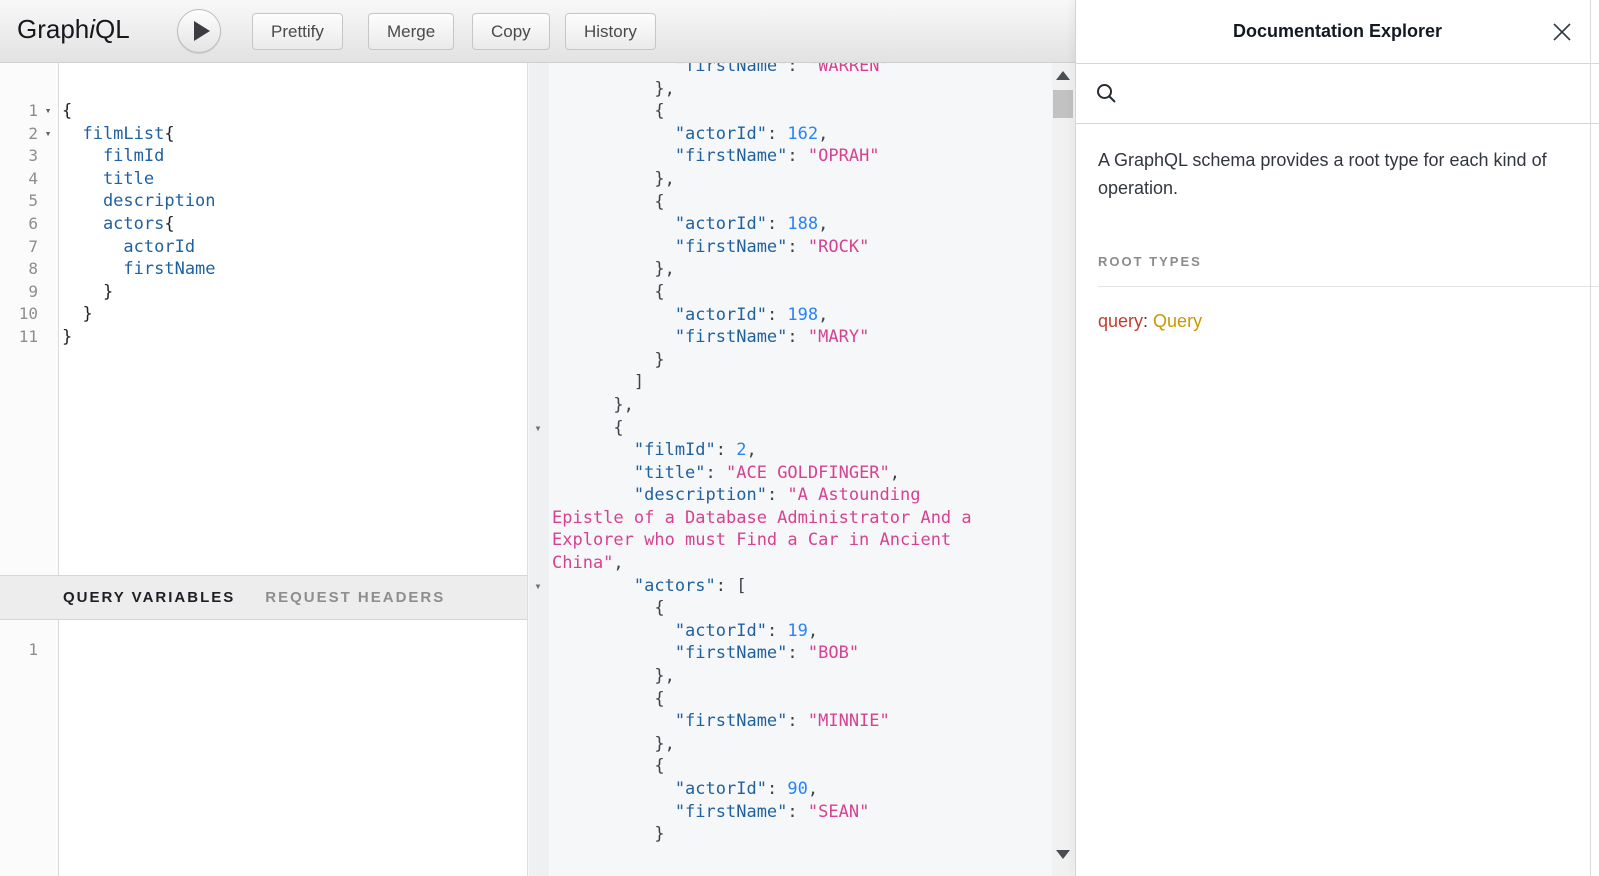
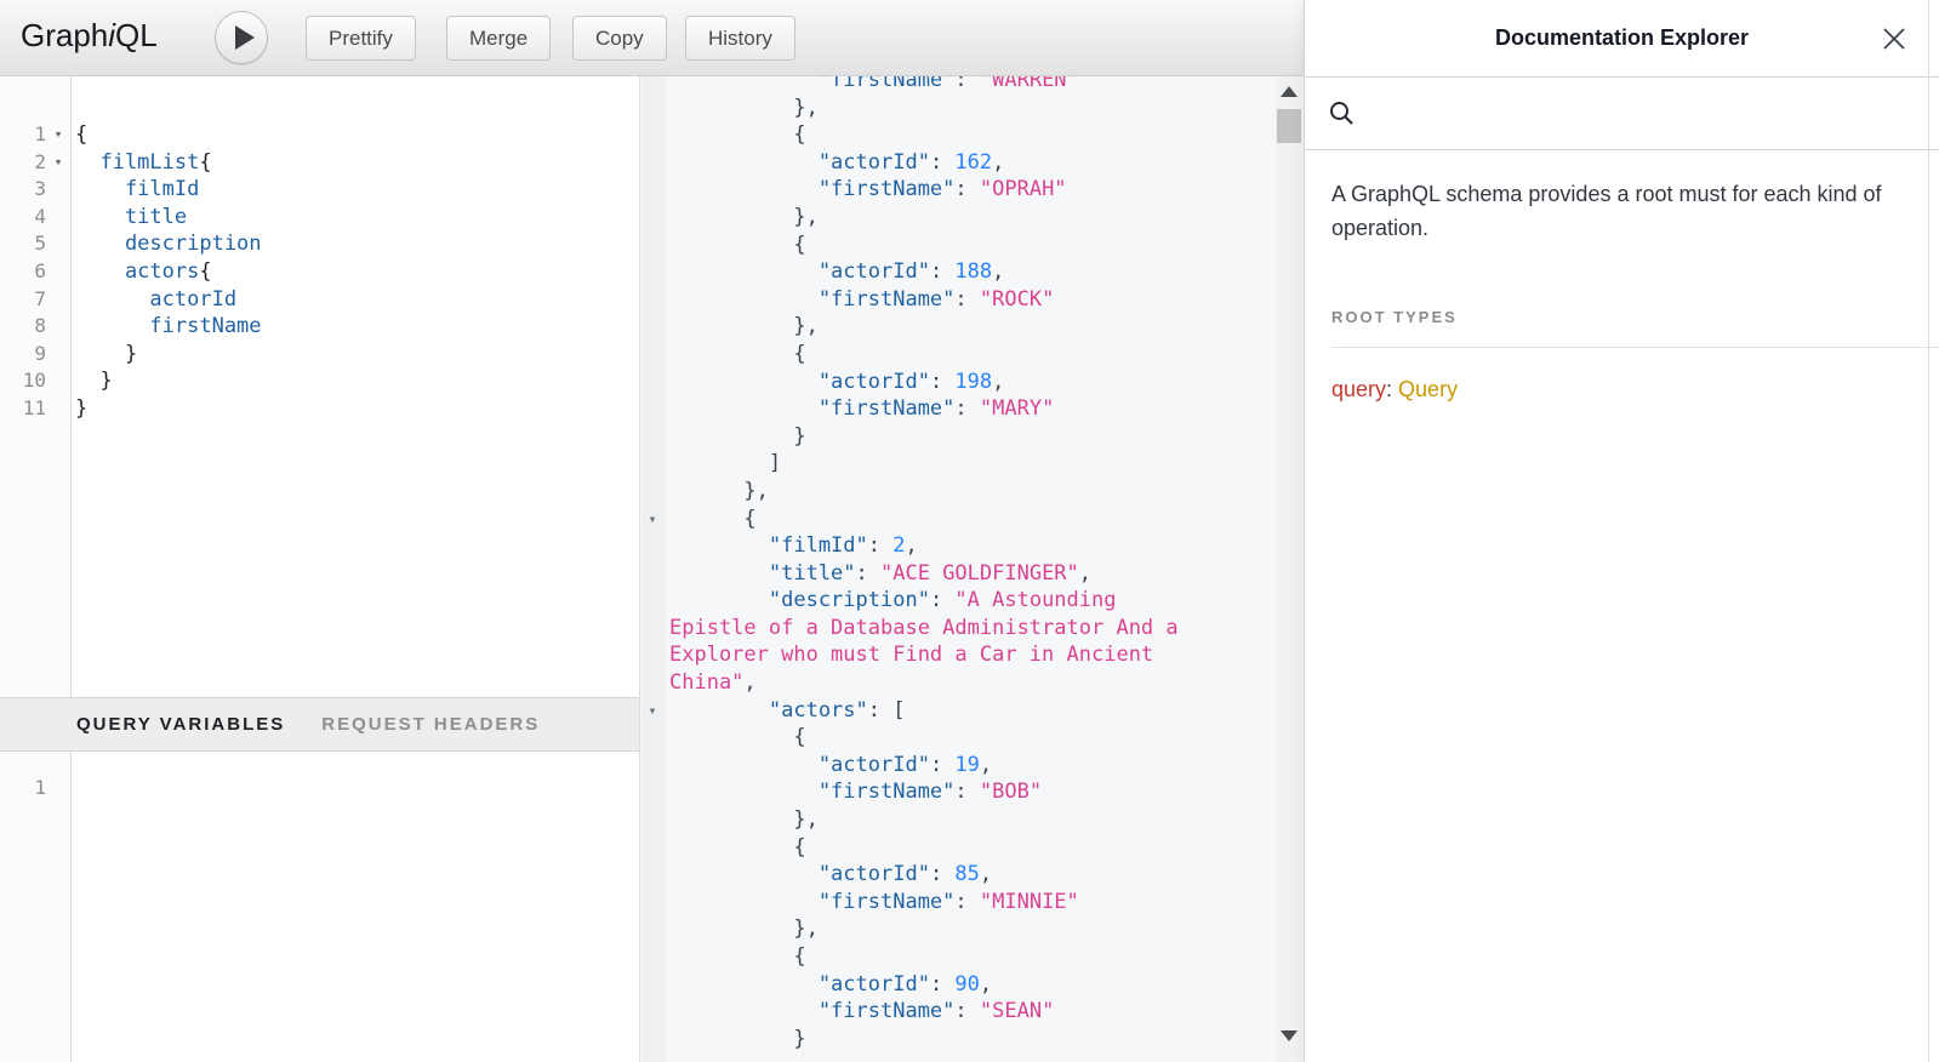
  GraphiQL
  Prettify
  Merge
  Copy
  History
  1
  ▾
  {
  2
  ▾
  filmList{
  3
  filmId
  4
  title
  5
  description
  6
  actors{
  7
  actorId
  8
  firstName
  9
  }
  10
  }
  11
  }
  QUERY VARIABLES
  REQUEST HEADERS
  1
  "firstName": "WARREN"
  },
  {
  "actorId": 162,
  "firstName": "OPRAH"
  },
  {
  "actorId": 188,
  "firstName": "ROCK"
  },
  {
  "actorId": 198,
  "firstName": "MARY"
  }
  ]
  },
  ▾
  {
  "filmId": 2,
  "title": "ACE GOLDFINGER",
  "description": "A Astounding
  Epistle of a Database Administrator And a
  Explorer who must Find a Car in Ancient
  China",
  ▾
  "actors": [
  {
  "actorId": 19,
  "firstName": "BOB"
  },
  {
+ "actorId": 85,
  "firstName": "MINNIE"
  },
  {
  "actorId": 90,
  "firstName": "SEAN"
  }
  Documentation Explorer
- A GraphQL schema provides a root type for each kind of operation.
+ A GraphQL schema provides a root must for each kind of operation.
  ROOT TYPES
  query: Query
